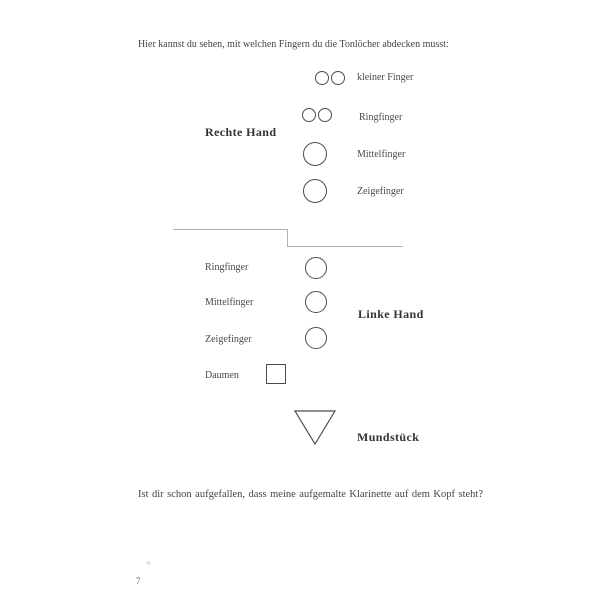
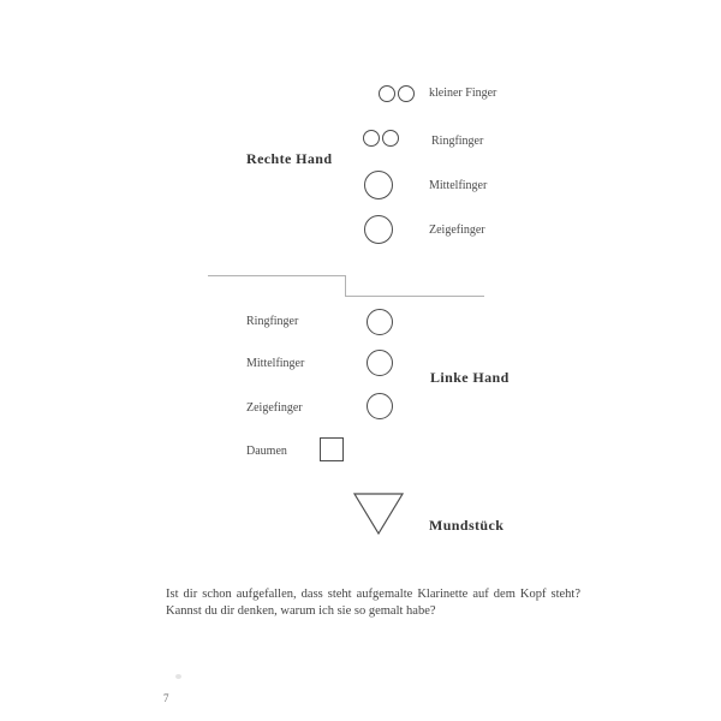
- Hier kannst du sehen, mit welchen Fingern du die Tonlöcher abdecken musst:
  Rechte Hand
  kleiner Finger
  Ringfinger
  Mittelfinger
  Zeigefinger
  Ringfinger
  Mittelfinger
  Linke Hand
  Zeigefinger
  Daumen
  Mundstück
- Ist dir schon aufgefallen, dass meine aufgemalte Klarinette auf dem Kopf steht?
+ Ist dir schon aufgefallen, dass steht aufgemalte Klarinette auf dem Kopf steht?
+ Kannst du dir denken, warum ich sie so gemalt habe?
  7
